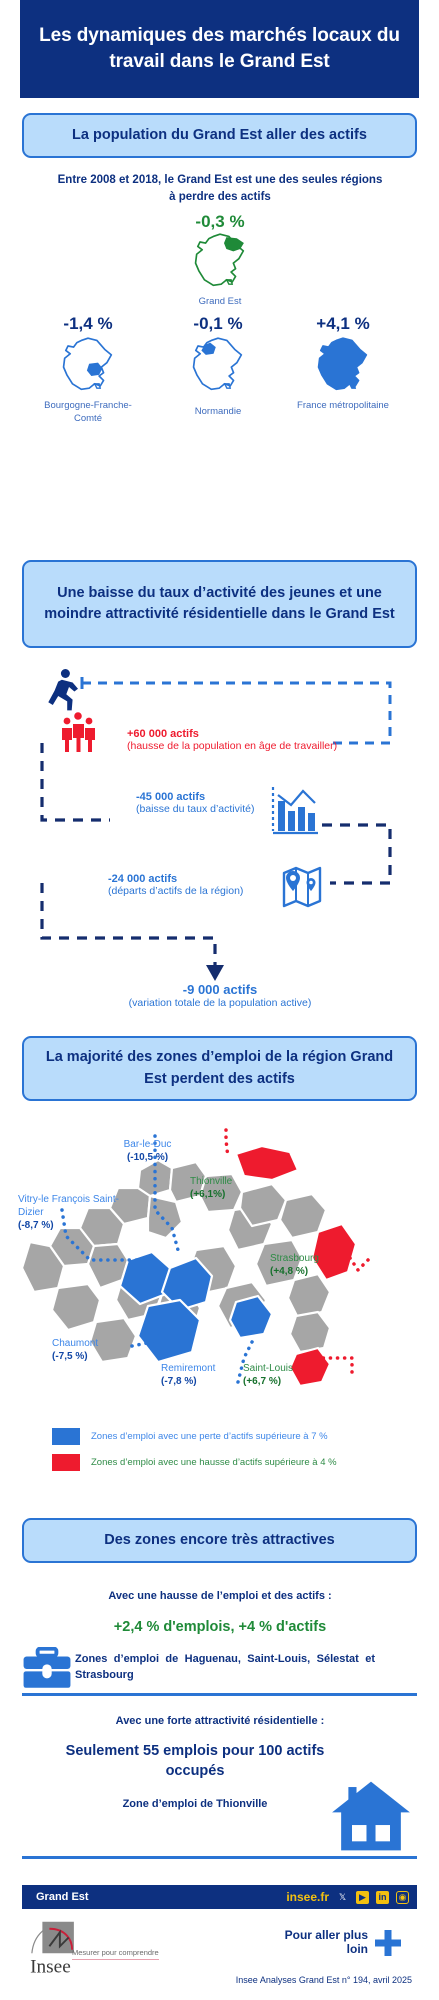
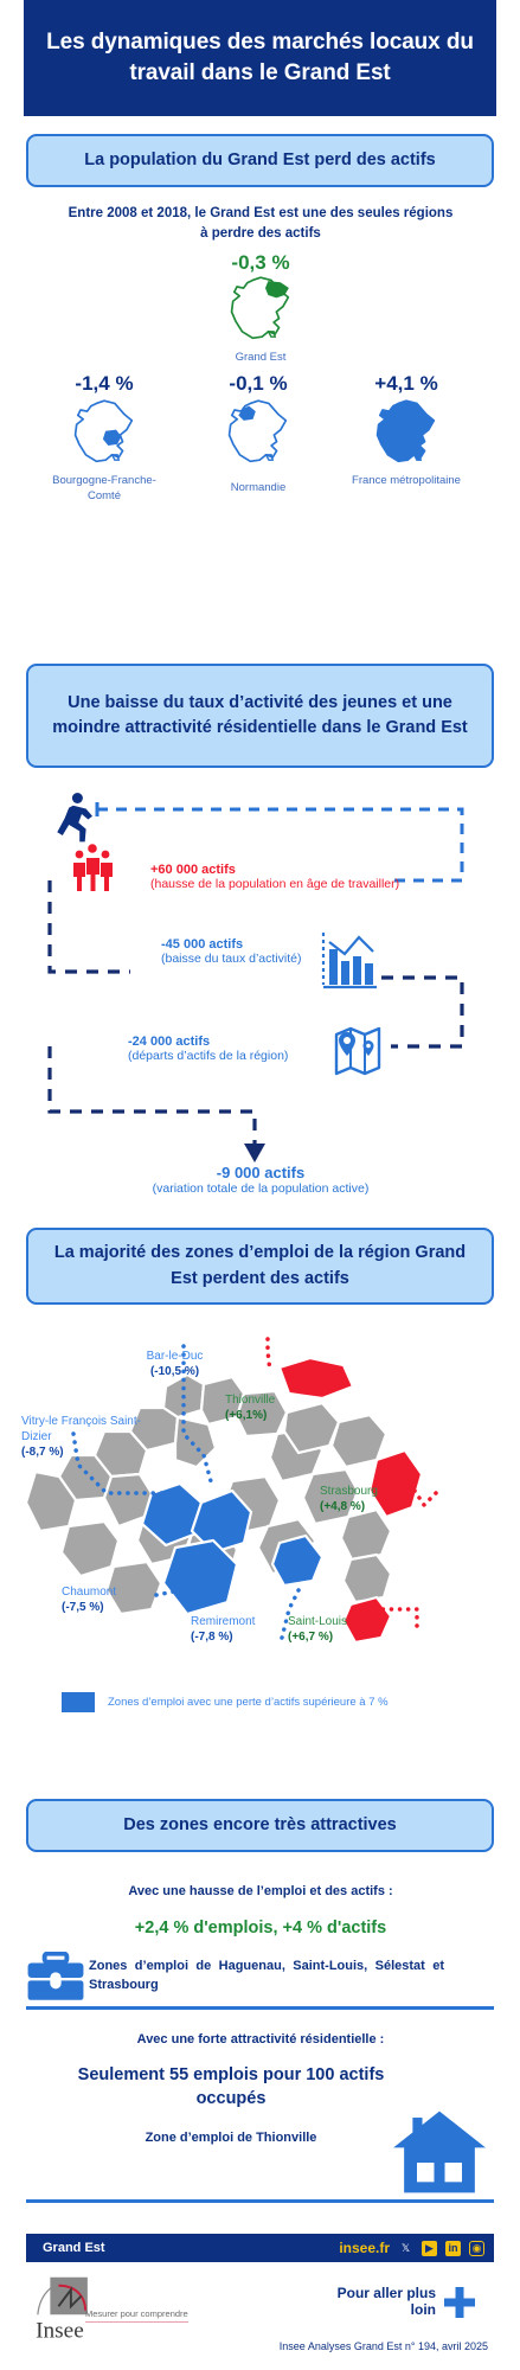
  Les dynamiques des marchés locaux du travail dans le Grand Est
- La population du Grand Est aller des actifs
+ La population du Grand Est perd des actifs
  Entre 2008 et 2018, le Grand Est est une des seules régions à perdre des actifs
  -0,3 %
  -1,4 %
  -0,1 %
  +4,1 %
  Grand Est
  Bourgogne-Franche-Comté
  Normandie
  France métropolitaine
  Une baisse du taux d’activité des jeunes et une moindre attractivité résidentielle dans le Grand Est
  +60 000 actifs
  (hausse de la population en âge de travailler)
  -45 000 actifs
  (baisse du taux d’activité)
  -24 000 actifs
  (départs d’actifs de la région)
  -9 000 actifs
  (variation totale de la population active)
  La majorité des zones d’emploi de la région Grand Est perdent des actifs
  Bar-le-Duc
  (-10,5 %)
  Vitry-le François Saint-Dizier
  (-8,7 %)
  Thionville
  (+6,1%)
  Strasbourg
  (+4,8 %)
  Chaumont
  (-7,5 %)
  Remiremont
  (-7,8 %)
  Saint-Louis
  (+6,7 %)
  Zones d’emploi avec une perte d’actifs supérieure à 7 %
- Zones d’emploi avec une hausse d’actifs supérieure à 4 %
  Des zones encore très attractives
  Avec une hausse de l’emploi et des actifs :
  +2,4 % d'emplois, +4 % d'actifs
  Zones d’emploi de Haguenau, Saint-Louis, Sélestat et Strasbourg
  Avec une forte attractivité résidentielle :
  Seulement 55 emplois pour 100 actifs occupés
  Zone d’emploi de Thionville
  Grand Est
  insee.fr
  𝕏
  ▶
  in
  ◉
  Insee
  Mesurer pour comprendre
  Pour aller plus loin
  Insee Analyses Grand Est n° 194, avril 2025
